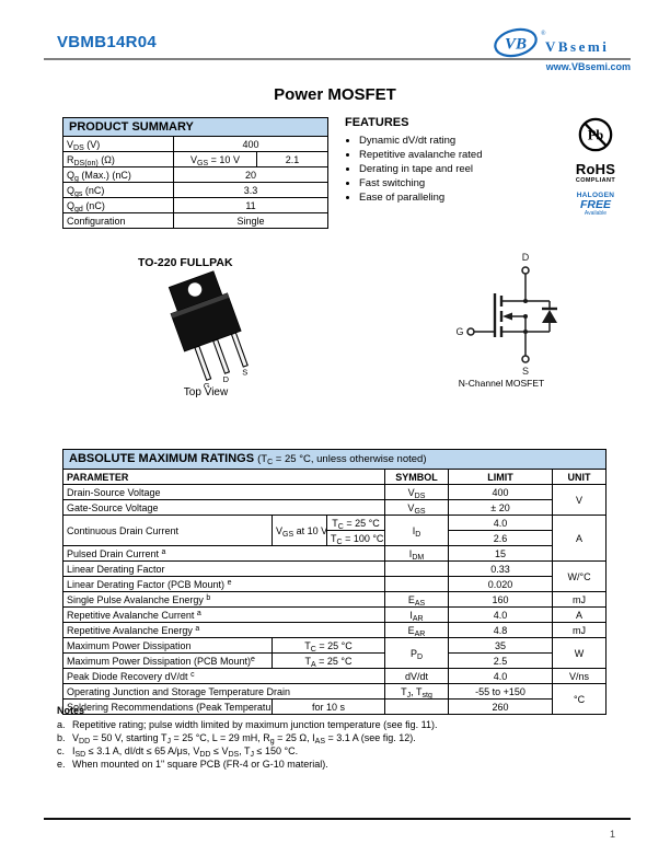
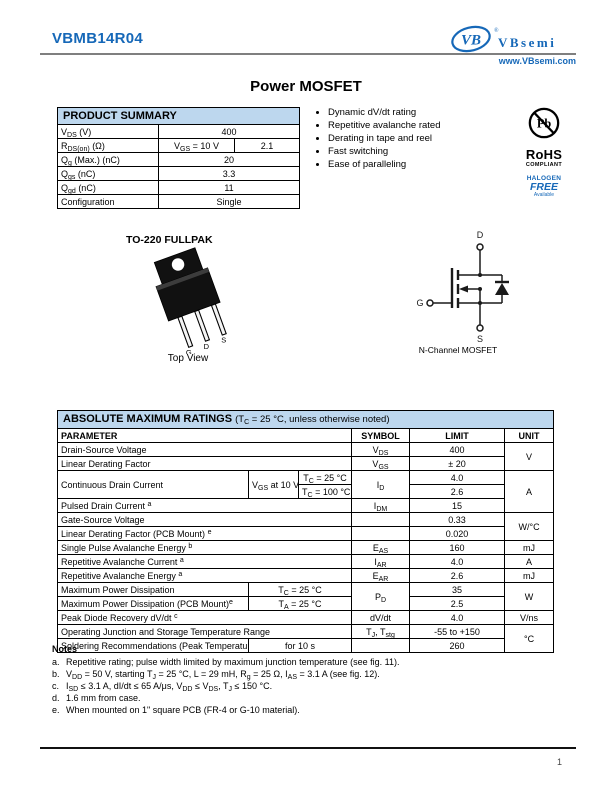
  VBMB14R04
  VB
  VBsemi
  www.VBsemi.com
  Power MOSFET
  PRODUCT SUMMARY
  V (V)	400
  Q (Max.) (nC)	20
  Q (nC)	3.3
  Q (nC)	11
  Configuration	Single
- FEATURES
  Dynamic dV/dt rating
  Repetitive avalanche rated
  Derating in tape and reel
  Fast switching
  Ease of paralleling
  Pb
  RoHS
  FREE
  TO-220 FULLPAK
  G
  D
  S
  Top View
  D
  G
  S
  N-Channel MOSFET
  ABSOLUTE MAXIMUM RATINGS (T = 25 °C, unless otherwise noted)
  PARAMETER	SYMBOL	LIMIT	UNIT
  Drain-Source Voltage	V	400	V
- Gate-Source Voltage	V	± 20
+ Linear Derating Factor	V	± 20
  Continuous Drain Current	V at 10 V	T = 25 °C	I	4.0	A
  T = 100 °C	2.6
  Pulsed Drain Current	I	15
- Linear Derating Factor		0.33	W/°C
+ Gate-Source Voltage		0.33	W/°C
  Linear Derating Factor (PCB Mount)		0.020
  Single Pulse Avalanche Energy	E	160	mJ
  Repetitive Avalanche Current	I	4.0	A
- Repetitive Avalanche Energy	E	4.8	mJ
+ Repetitive Avalanche Energy	E	2.6	mJ
  Maximum Power Dissipation	T = 25 °C	P	35	W
  Maximum Power Dissipation (PCB Mount)	T = 25 °C	2.5
  Peak Diode Recovery dV/dt	dV/dt	4.0	V/ns
- Operating Junction and Storage Temperature Drain	T , T	-55 to +150	°C
+ Operating Junction and Storage Temperature Range	T , T	-55 to +150	°C
  Soldering Recommendations (Peak Temperatu	for 10 s		260
  Notes
  a.
  Repetitive rating; pulse width limited by maximum junction temperature (see fig. 11).
  b.
  V = 50 V, starting T = 25 °C, L = 29 mH, R = 25 Ω, I = 3.1 A (see fig. 12).
  c.
  I ≤ 3.1 A, dI/dt ≤ 65 A/μs, V ≤ V , T ≤ 150 °C.
+ d.
+ 1.6 mm from case.
  e.
  When mounted on 1" square PCB (FR-4 or G-10 material).
  1
